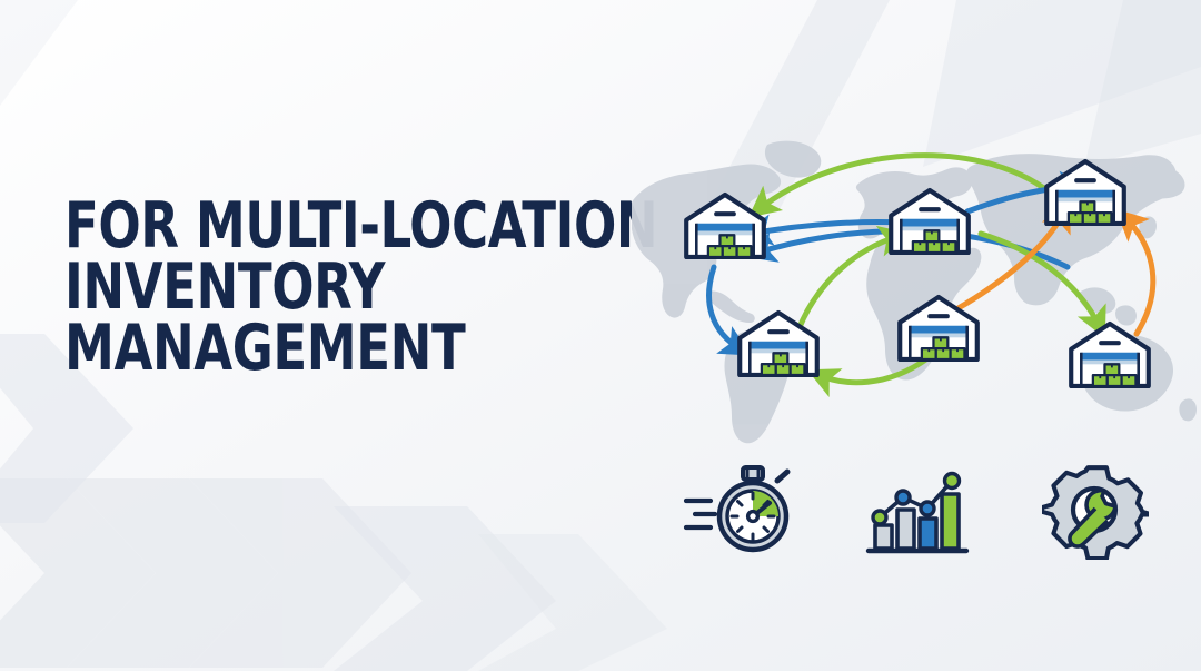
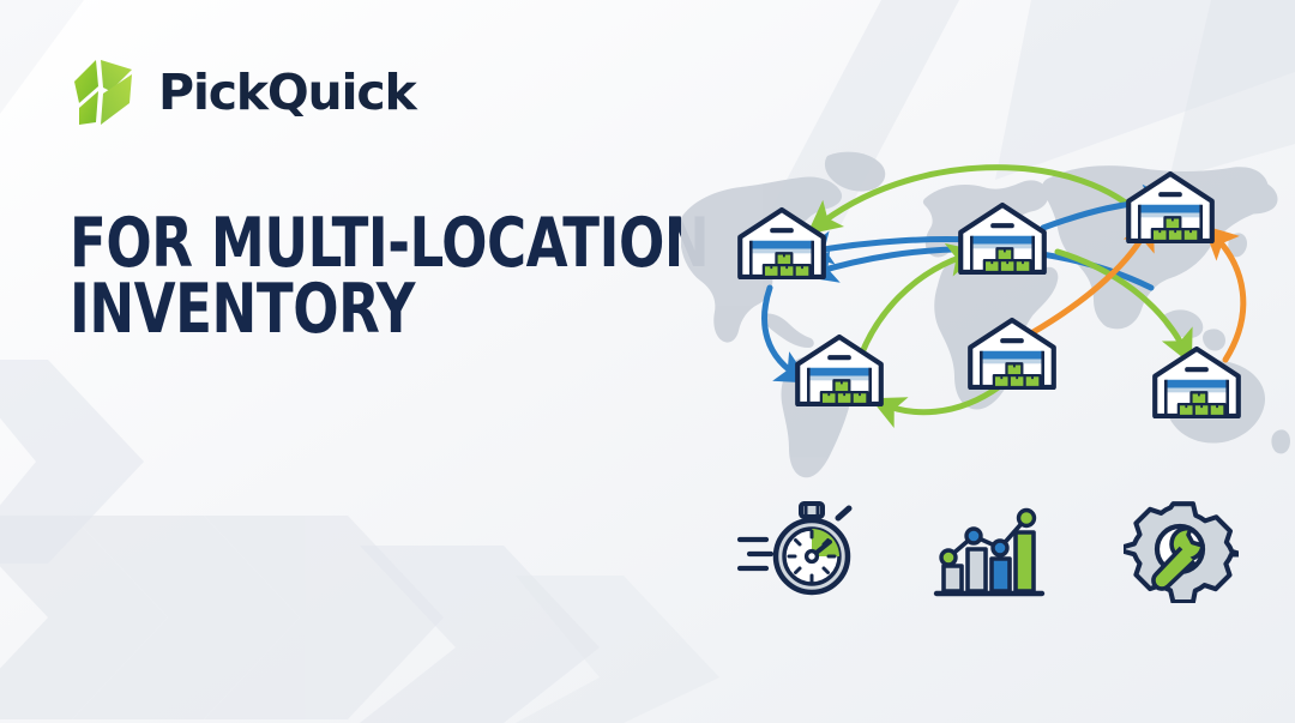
+ PickQuick
  FOR MULTI-LOCATIO
  INVENTORY
- MANAGEMENT
